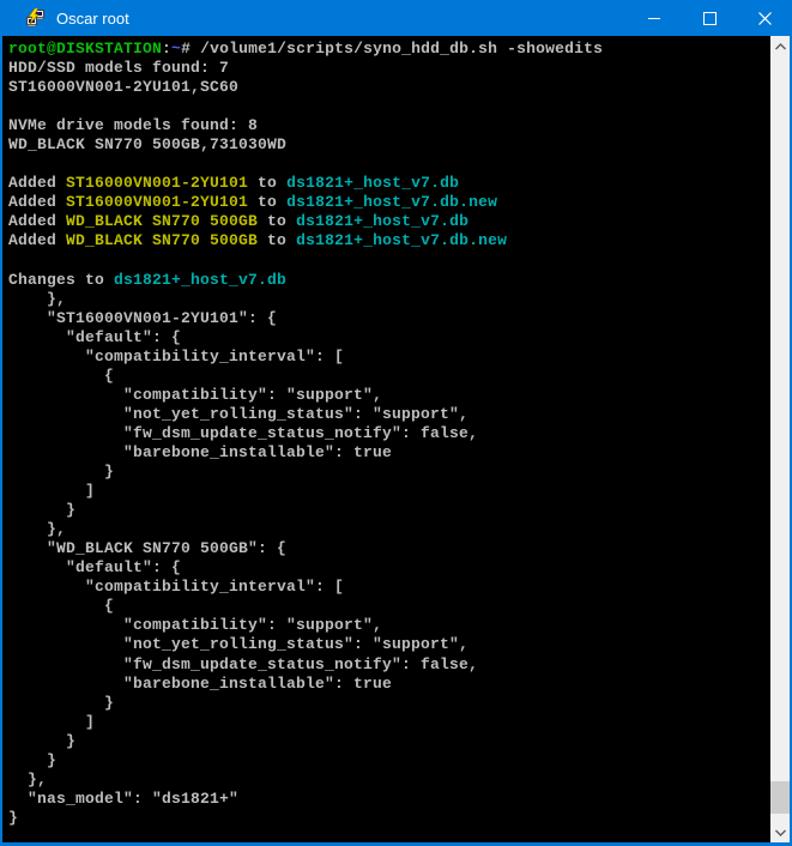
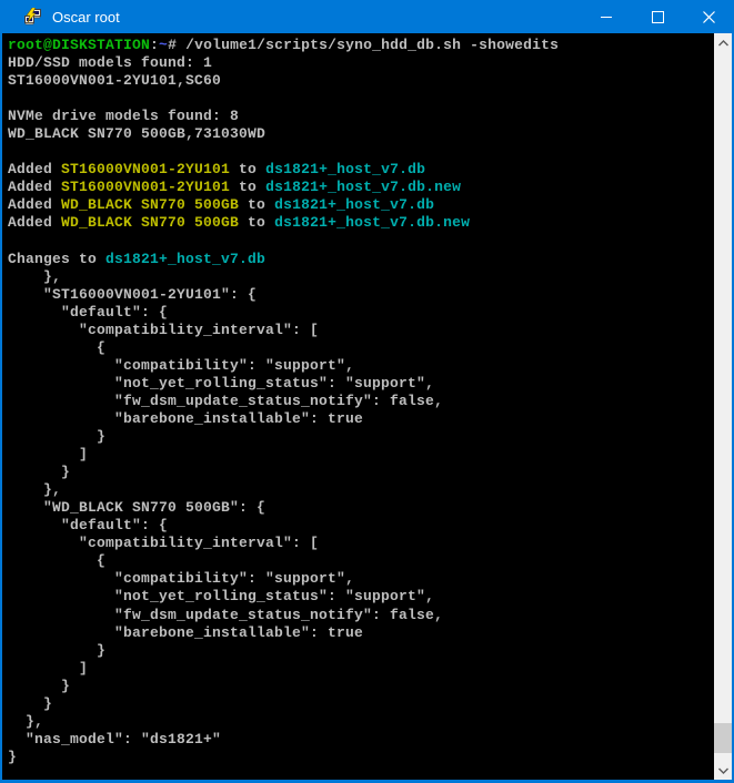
  Oscar root
  root@DISKSTATION:~# /volume1/scripts/syno_hdd_db.sh -showedits
- HDD/SSD models found: 7
+ HDD/SSD models found: 1
  ST16000VN001-2YU101,SC60
  NVMe drive models found: 8
  WD_BLACK SN770 500GB,731030WD
  Added ST16000VN001-2YU101 to ds1821+_host_v7.db
  Added ST16000VN001-2YU101 to ds1821+_host_v7.db.new
  Added WD_BLACK SN770 500GB to ds1821+_host_v7.db
  Added WD_BLACK SN770 500GB to ds1821+_host_v7.db.new
  Changes to ds1821+_host_v7.db
  },
  "ST16000VN001-2YU101": {
  "default": {
  "compatibility_interval": [
  {
  "compatibility": "support",
  "not_yet_rolling_status": "support",
  "fw_dsm_update_status_notify": false,
  "barebone_installable": true
  }
  ]
  }
  },
  "WD_BLACK SN770 500GB": {
  "default": {
  "compatibility_interval": [
  {
  "compatibility": "support",
  "not_yet_rolling_status": "support",
  "fw_dsm_update_status_notify": false,
  "barebone_installable": true
  }
  ]
  }
  }
  },
  "nas_model": "ds1821+"
  }
